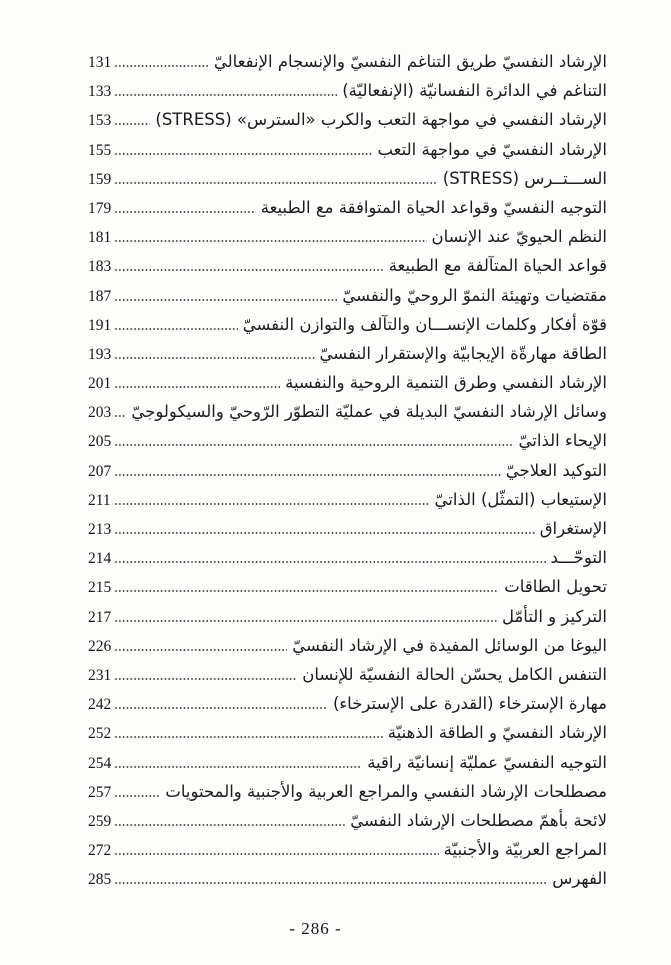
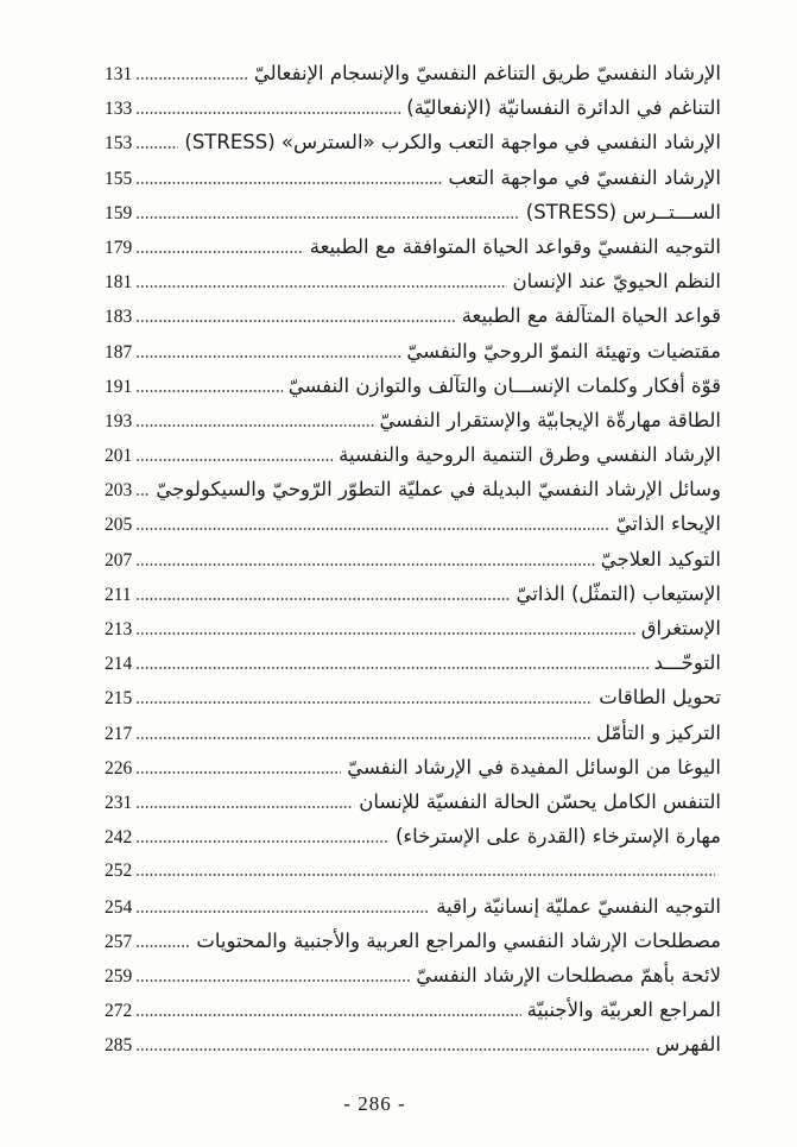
  الإرشاد النفسيّ طريق التناغم النفسيّ والإنسجام الإنفعاليّ
  131
  التناغم في الدائرة النفسانيّة (الإنفعاليّة)
  133
  الإرشاد النفسي في مواجهة التعب والكرب «السترس» (STRESS)
  153
  الإرشاد النفسيّ في مواجهة التعب
  155
  الســـتــرس (STRESS)
  159
  التوجيه النفسيّ وقواعد الحياة المتوافقة مع الطبيعة
  179
  النظم الحيويّ عند الإنسان
  181
  قواعد الحياة المتآلفة مع الطبيعة
  183
  مقتضيات وتهيئة النموّ الروحيّ والنفسيّ
  187
  قوّة أفكار وكلمات الإنســـان والتآلف والتوازن النفسيّ
  191
  الطاقة مهارةّة الإيجابيّة والإستقرار النفسيّ
  193
  الإرشاد النفسي وطرق التنمية الروحية والنفسية
  201
  وسائل الإرشاد النفسيّ البديلة في عمليّة التطوّر الرّوحيّ والسيكولوجيّ
  203
  الإيحاء الذاتيّ
  205
  التوكيد العلاجيّ
  207
  الإستيعاب (التمثّل) الذاتيّ
  211
  الإستغراق
  213
  التوحّـــد
  214
  تحويل الطاقات
  215
  التركيز و التأمّل
  217
  اليوغا من الوسائل المفيدة في الإرشاد النفسيّ
  226
  التنفس الكامل يحسّن الحالة النفسيّة للإنسان
  231
  مهارة الإسترخاء (القدرة على الإسترخاء)
  242
- الإرشاد النفسيّ و الطاقة الذهنيّة
  252
  التوجيه النفسيّ عمليّة إنسانيّة راقية
  254
  مصطلحات الإرشاد النفسي والمراجع العربية والأجنبية والمحتويات
  257
  لائحة بأهمّ مصطلحات الإرشاد النفسيّ
  259
  المراجع العربيّة والأجنبيّة
  272
  الفهرس
  285
  - 286 -
